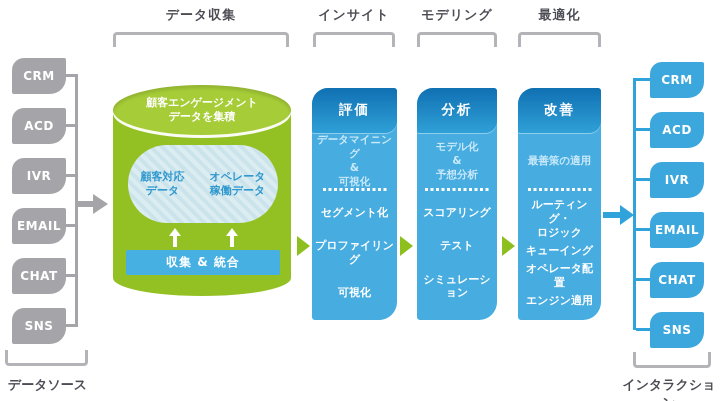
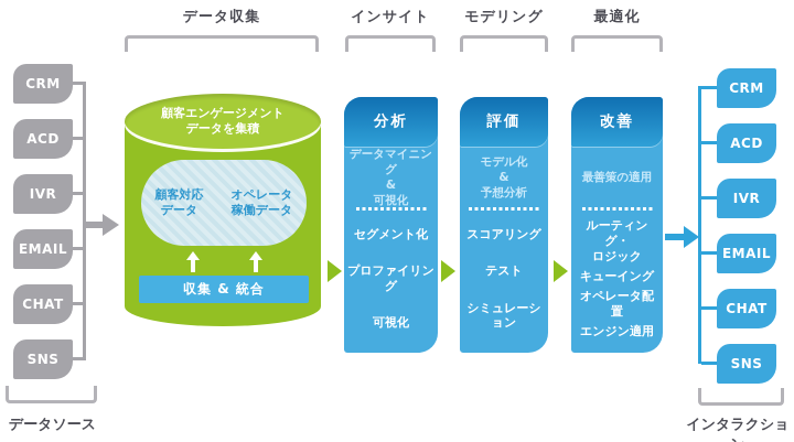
  データ収集
  インサイト
  モデリング
  最適化
  CRM
  ACD
  IVR
  EMAIL
  CHAT
  SNS
  顧客エンゲージメント
  データを集積
  顧客対応
  データ
  オペレータ
  稼働データ
  収集 & 統合
- 評価
+ 分析
  データマイニング
  &
  可視化
  セグメント化
  プロファイリング
  可視化
- 分析
+ 評価
  モデル化
  &
  予想分析
  スコアリング
  テスト
  シミュレーション
  改善
  最善策の適用
  ルーティング・
  ロジック
  キューイング
  オペレータ配置
  エンジン適用
  CRM
  ACD
  IVR
  EMAIL
  CHAT
  SNS
  データソース
  インタラクショ
